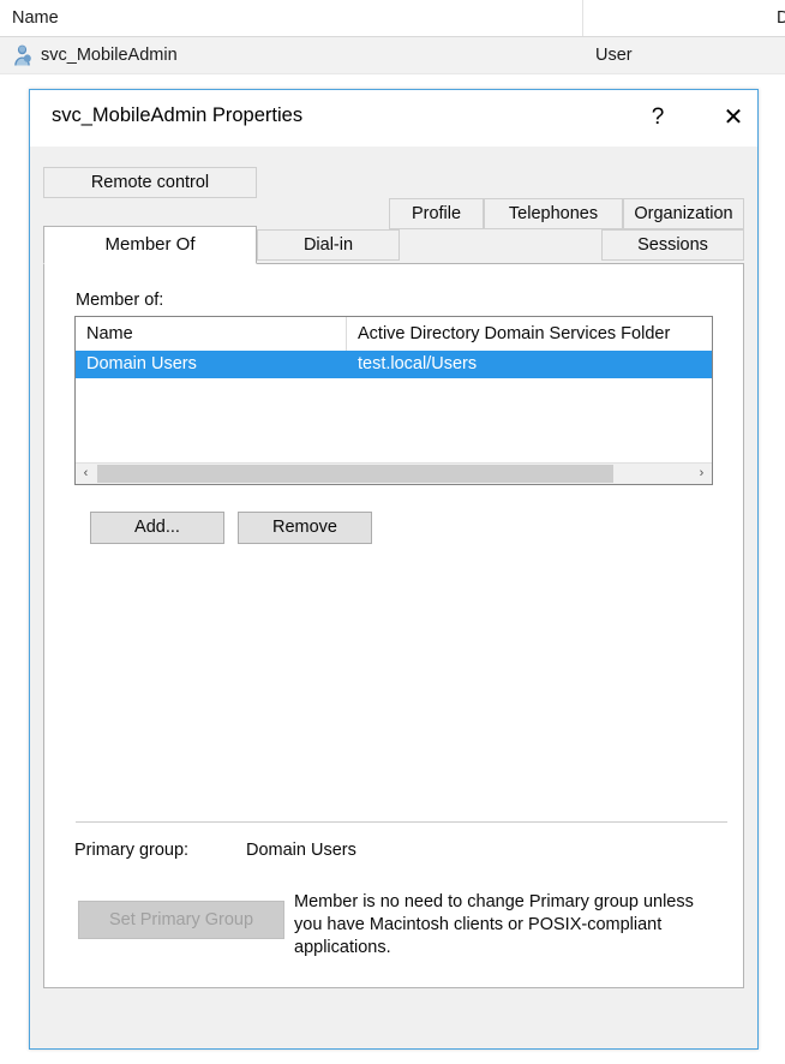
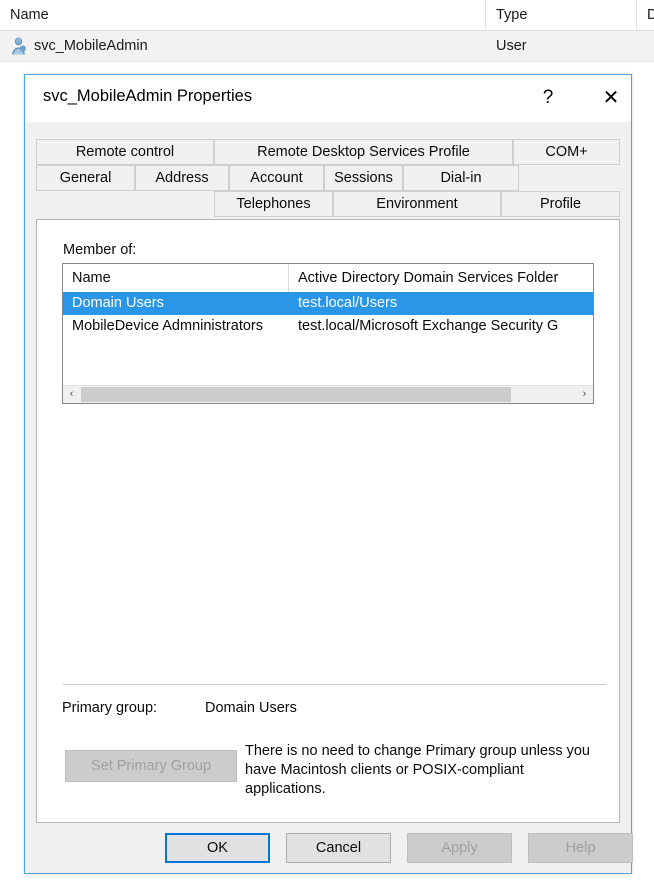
  Name
+ Type
  D
  svc_MobileAdmin
  User
  svc_MobileAdmin Properties
  ?
  ✕
  Remote control
+ Remote Desktop Services Profile
+ COM+
+ General
+ Address
+ Account
- Profile
+ Sessions
- Telephones
+ Dial-in
- Organization
- Member Of
- Dial-in
+ Telephones
+ Environment
- Sessions
+ Profile
  Member of:
  Name
  Active Directory Domain Services Folder
  Domain Users
  test.local/Users
+ MobileDevice Admninistrators
+ test.local/Microsoft Exchange Security G
  ‹
  ›
- Add...
- Remove
  Primary group:
  Domain Users
  Set Primary Group
- Member is no need to change Primary group unless you have Macintosh clients or POSIX-compliant applications.
+ There is no need to change Primary group unless you have Macintosh clients or POSIX-compliant applications.
+ OK
+ Cancel
+ Apply
+ Help
